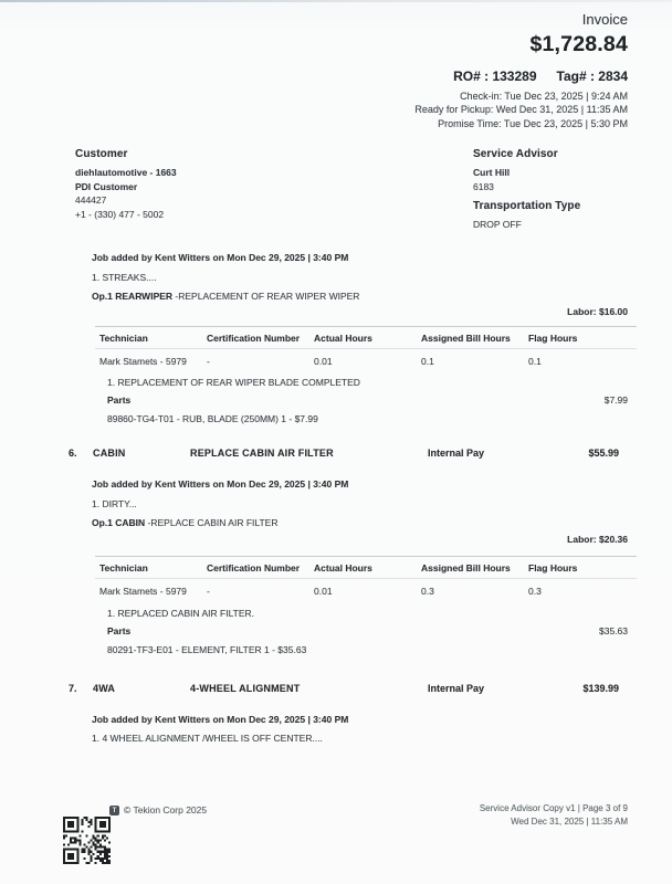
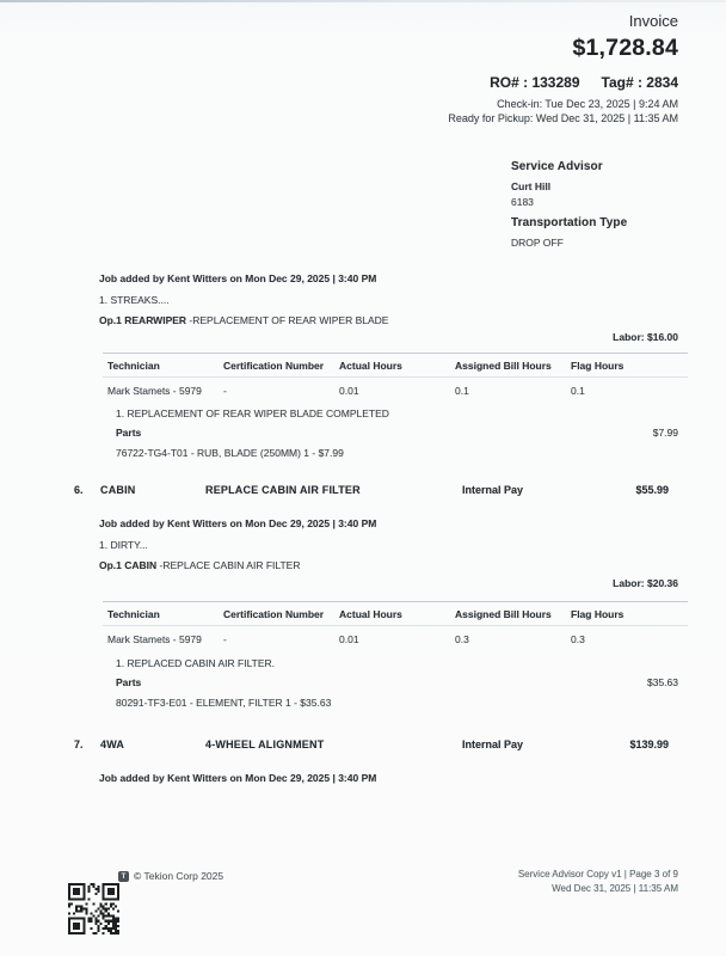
  Invoice
  $1,728.84
  RO# : 133289 Tag# : 2834
  Check-in: Tue Dec 23, 2025 | 9:24 AM
  Ready for Pickup: Wed Dec 31, 2025 | 11:35 AM
- Promise Time: Tue Dec 23, 2025 | 5:30 PM
- Customer
- diehlautomotive - 1663
- PDI Customer
- 444427
- +1 - (330) 477 - 5002
  Service Advisor
  Curt Hill
  6183
  Transportation Type
  DROP OFF
  Job added by Kent Witters on Mon Dec 29, 2025 | 3:40 PM
  1. STREAKS....
- Op.1 REARWIPER -REPLACEMENT OF REAR WIPER WIPER
+ Op.1 REARWIPER -REPLACEMENT OF REAR WIPER BLADE
  Labor: $16.00
  Technician
  Certification Number
  Actual Hours
  Assigned Bill Hours
  Flag Hours
  Mark Stamets - 5979
  -
  0.01
  0.1
  0.1
  1. REPLACEMENT OF REAR WIPER BLADE COMPLETED
  Parts
  $7.99
- 89860-TG4-T01 - RUB, BLADE (250MM) 1 - $7.99
+ 76722-TG4-T01 - RUB, BLADE (250MM) 1 - $7.99
  6.
  CABIN
  REPLACE CABIN AIR FILTER
  Internal Pay
  $55.99
  Job added by Kent Witters on Mon Dec 29, 2025 | 3:40 PM
  1. DIRTY...
  Op.1 CABIN -REPLACE CABIN AIR FILTER
  Labor: $20.36
  Technician
  Certification Number
  Actual Hours
  Assigned Bill Hours
  Flag Hours
  Mark Stamets - 5979
  -
  0.01
  0.3
  0.3
  1. REPLACED CABIN AIR FILTER.
  Parts
  $35.63
  80291-TF3-E01 - ELEMENT, FILTER 1 - $35.63
  7.
  4WA
  4-WHEEL ALIGNMENT
  Internal Pay
  $139.99
  Job added by Kent Witters on Mon Dec 29, 2025 | 3:40 PM
- 1. 4 WHEEL ALIGNMENT /WHEEL IS OFF CENTER....
  © Tekion Corp 2025
  Service Advisor Copy v1 | Page 3 of 9
  Wed Dec 31, 2025 | 11:35 AM
